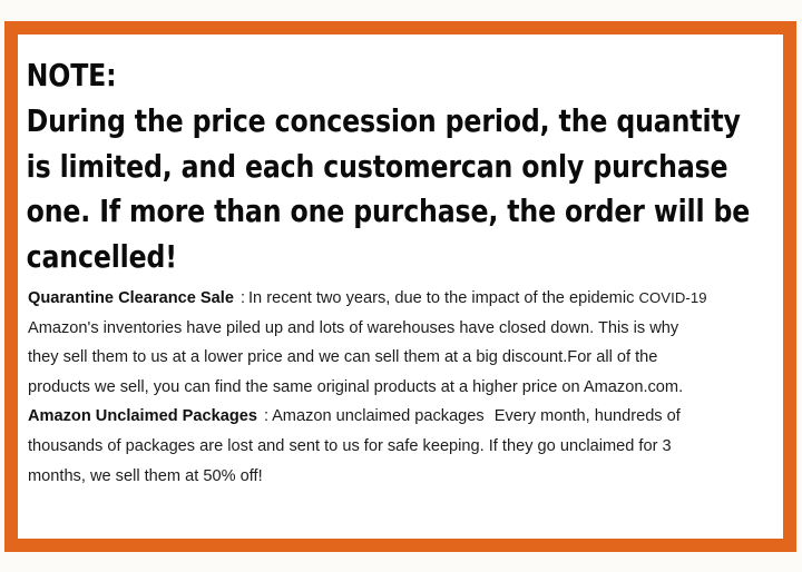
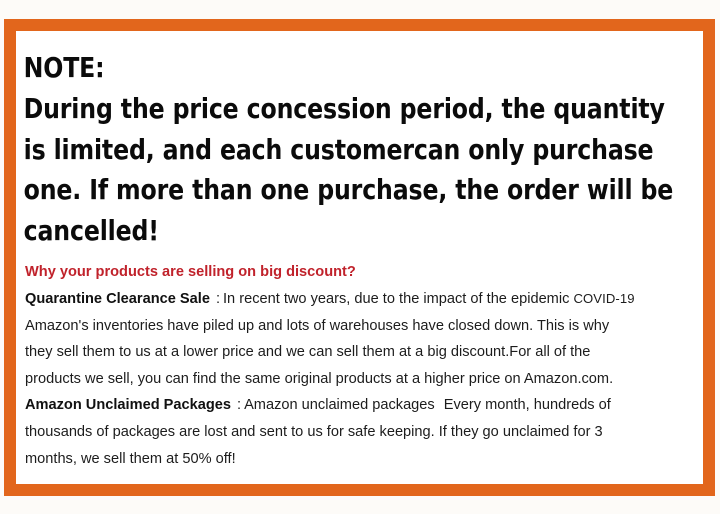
  NOTE:
  During the price concession period, the quantity
  is limited, and each customercan only purchase
  one. If more than one purchase, the order will be
  cancelled!
+ Why your products are selling on big discount?
  Quarantine Clearance Sale : In recent two years, due to the impact of the epidemic COVID-19
  Amazon's inventories have piled up and lots of warehouses have closed down. This is why
  they sell them to us at a lower price and we can sell them at a big discount.For all of the
  products we sell, you can find the same original products at a higher price on Amazon.com.
  Amazon Unclaimed Packages : Amazon unclaimed packages Every month, hundreds of
  thousands of packages are lost and sent to us for safe keeping. If they go unclaimed for 3
  months, we sell them at 50% off!
